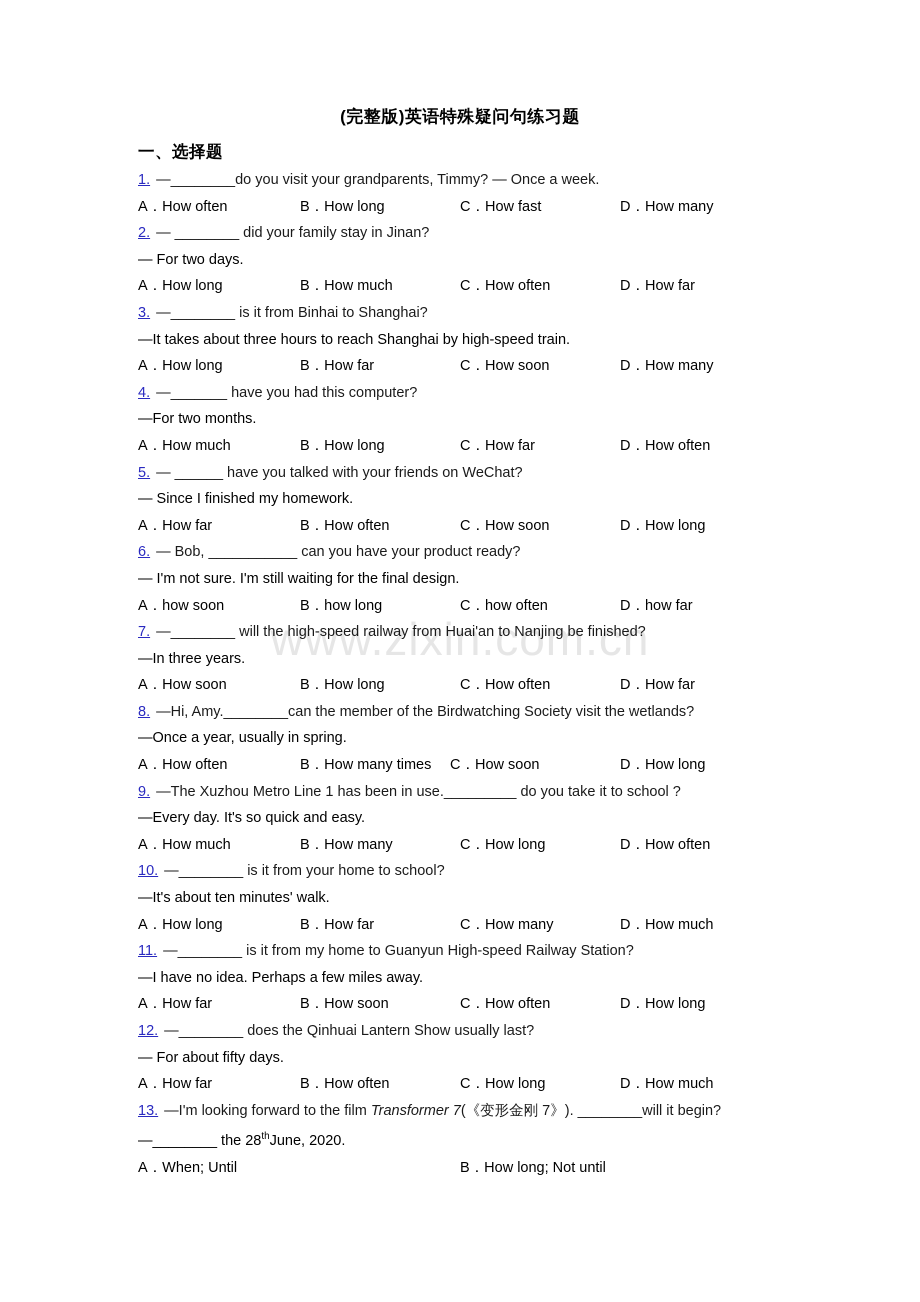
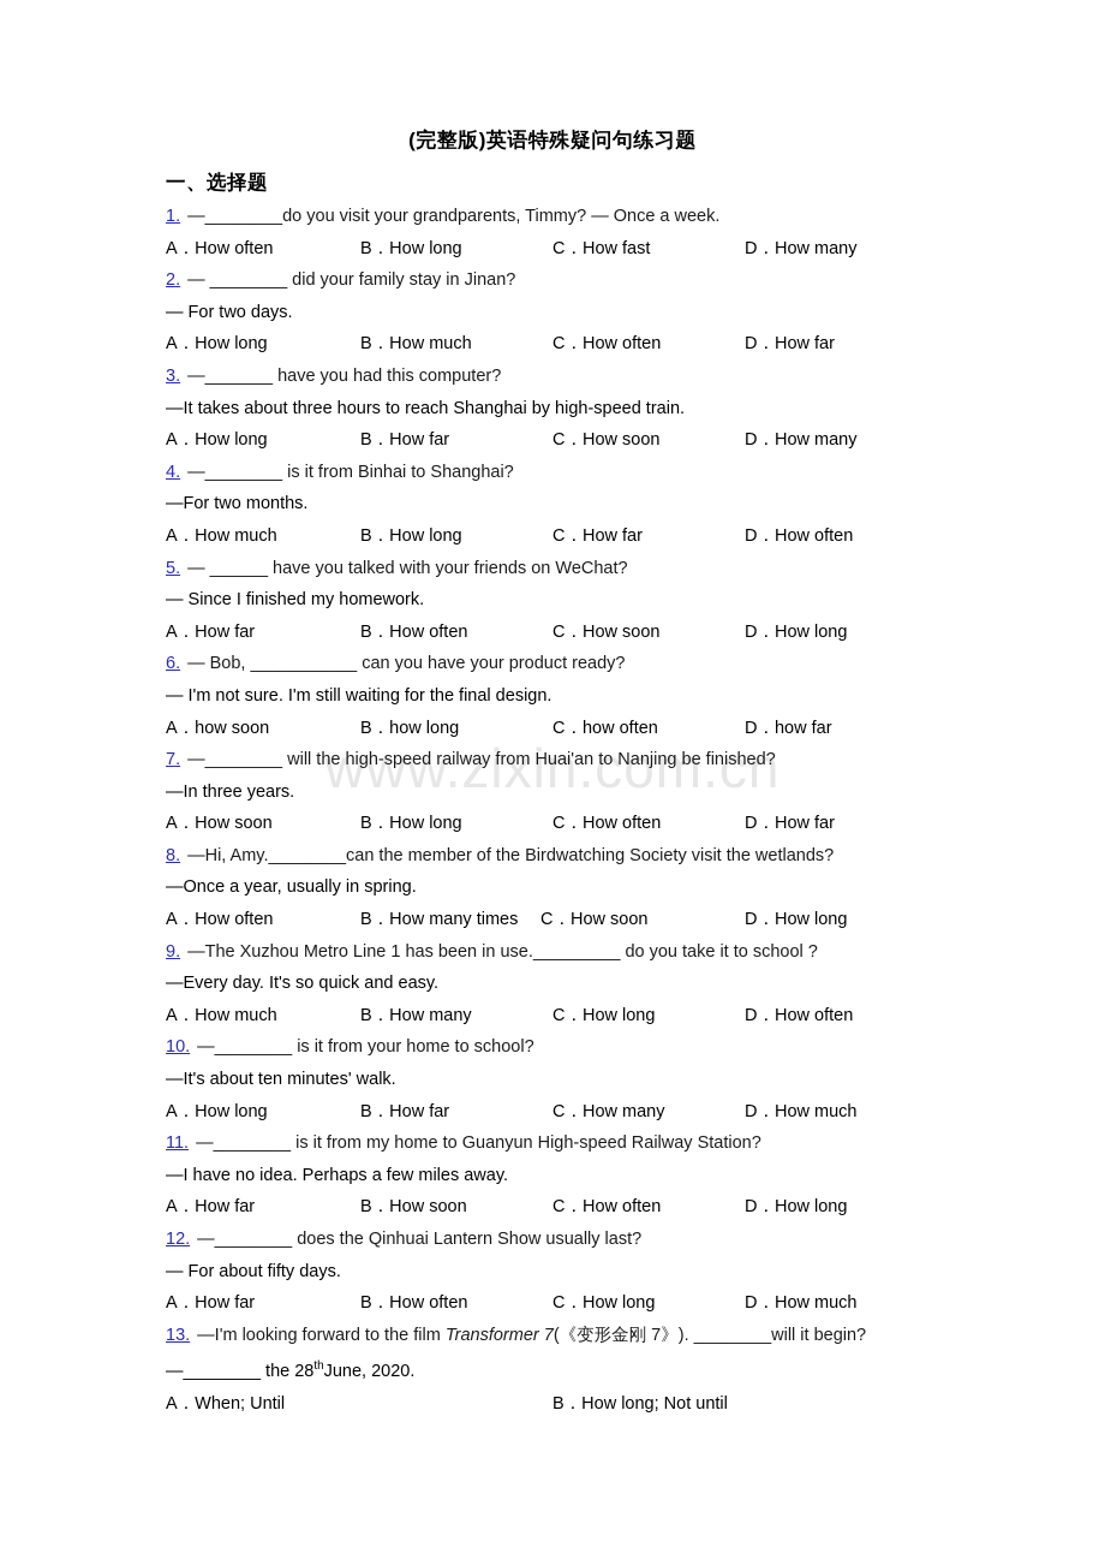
  www.zixin.com.cn
  (完整版)英语特殊疑问句练习题
  一、选择题
  1. —________do you visit your grandparents, Timmy? — Once a week.
  A．How often
  B．How long
  C．How fast
  D．How many
  2. — ________ did your family stay in Jinan?
  — For two days.
  A．How long
  B．How much
  C．How often
  D．How far
- 3. —________ is it from Binhai to Shanghai?
+ 3. —_______ have you had this computer?
  —It takes about three hours to reach Shanghai by high-speed train.
  A．How long
  B．How far
  C．How soon
  D．How many
- 4. —_______ have you had this computer?
+ 4. —________ is it from Binhai to Shanghai?
  —For two months.
  A．How much
  B．How long
  C．How far
  D．How often
  5. — ______ have you talked with your friends on WeChat?
  — Since I finished my homework.
  A．How far
  B．How often
  C．How soon
  D．How long
  6. — Bob, ___________ can you have your product ready?
  — I'm not sure. I'm still waiting for the final design.
  A．how soon
  B．how long
  C．how often
  D．how far
  7. —________ will the high-speed railway from Huai'an to Nanjing be finished?
  —In three years.
  A．How soon
  B．How long
  C．How often
  D．How far
  8. —Hi, Amy.________can the member of the Birdwatching Society visit the wetlands?
  —Once a year, usually in spring.
  A．How often
  B．How many times
  C．How soon
  D．How long
  9. —The Xuzhou Metro Line 1 has been in use._________ do you take it to school ?
  —Every day. It's so quick and easy.
  A．How much
  B．How many
  C．How long
  D．How often
  10. —________ is it from your home to school?
  —It's about ten minutes' walk.
  A．How long
  B．How far
  C．How many
  D．How much
  11. —________ is it from my home to Guanyun High-speed Railway Station?
  —I have no idea. Perhaps a few miles away.
  A．How far
  B．How soon
  C．How often
  D．How long
  12. —________ does the Qinhuai Lantern Show usually last?
  — For about fifty days.
  A．How far
  B．How often
  C．How long
  D．How much
  13. —I'm looking forward to the film Transformer 7(《变形金刚 7》). ________will it begin?
  —________ the 28thJune, 2020.
  A．When; Until
  B．How long; Not until
